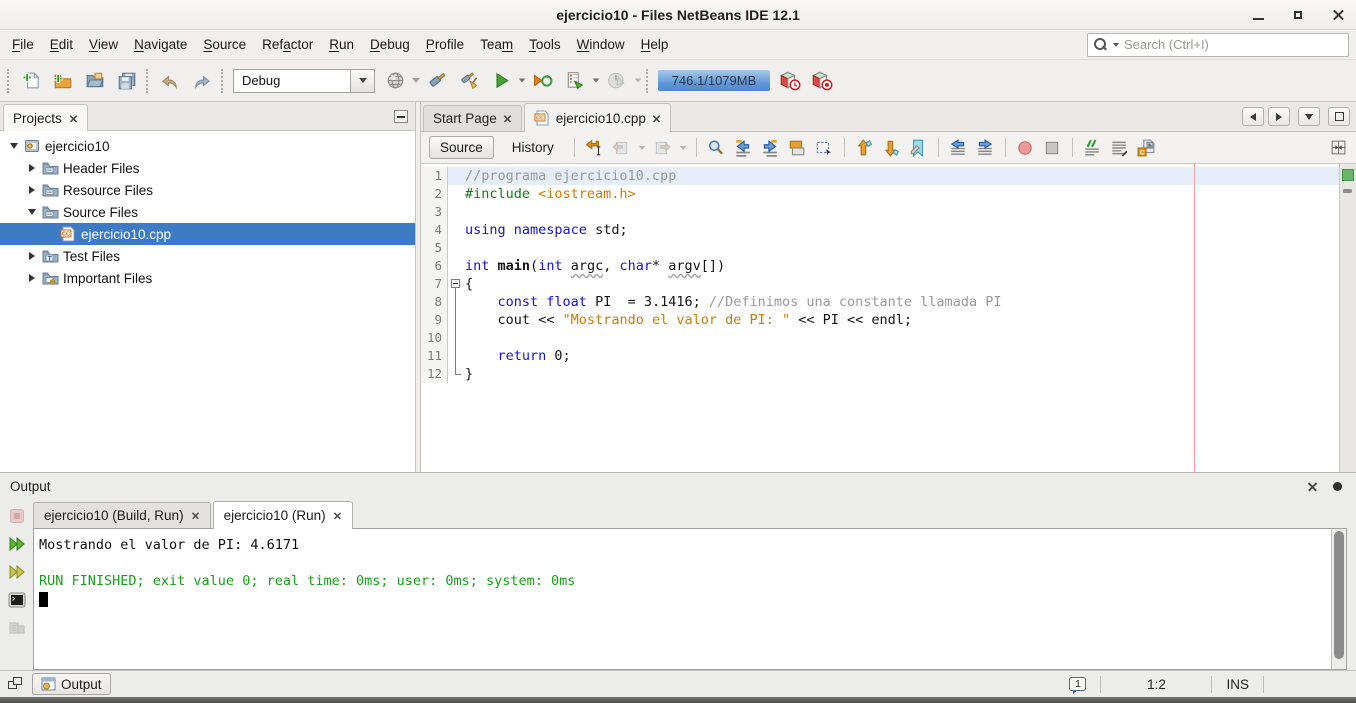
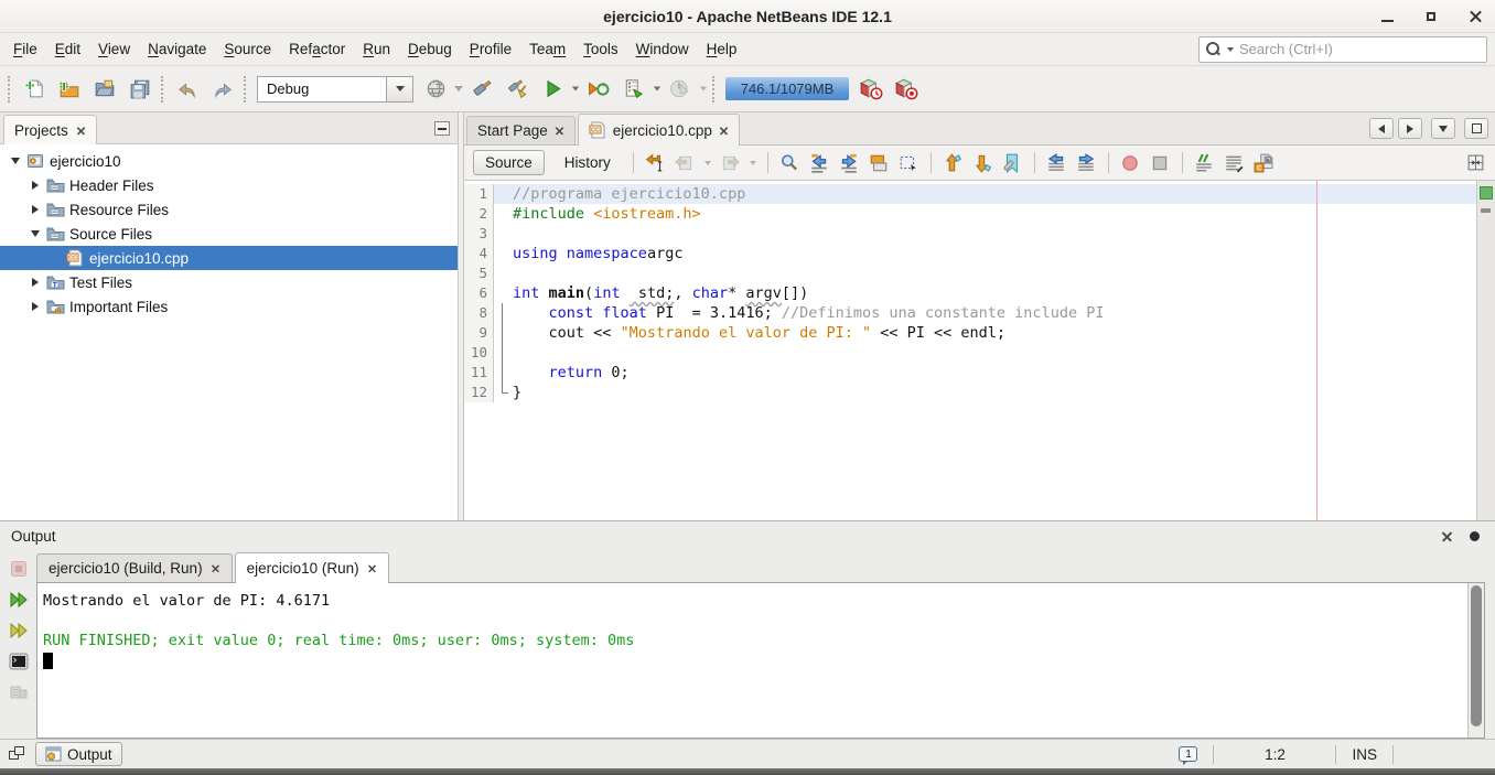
- ejercicio10 - Files NetBeans IDE 12.1
+ ejercicio10 - Apache NetBeans IDE 12.1
  File
  Edit
  View
  Navigate
  Source
  Refactor
  Run
  Debug
  Profile
  Team
  Tools
  Window
  Help
  Search (Ctrl+I)
  Debug
  746.1/1079MB
  Projects
  ejercicio10
  Header Files
  Resource Files
  Source Files
  ejercicio10.cpp
  Test Files
  Important Files
  Start Page
  ejercicio10.cpp
  Source
  History
  1
  //programa ejercicio10.cpp
  2
  #include <iostream.h>
  3
  4
- using namespace std;
+ using namespaceargc
  5
  6
- int main(int argc, char* argv[])
+ int main(int std;, char* argv[])
- 7
- {
  8
- const float PI = 3.1416; //Definimos una constante llamada PI
+ const float PI = 3.1416; //Definimos una constante include PI
  9
  cout << "Mostrando el valor de PI: " << PI << endl;
  10
  11
  return 0;
  12
  }
  Output
  ejercicio10 (Build, Run)
  ejercicio10 (Run)
  Mostrando el valor de PI: 4.6171
  RUN FINISHED; exit value 0; real time: 0ms; user: 0ms; system: 0ms
  Output
  1
  1:2
  INS
